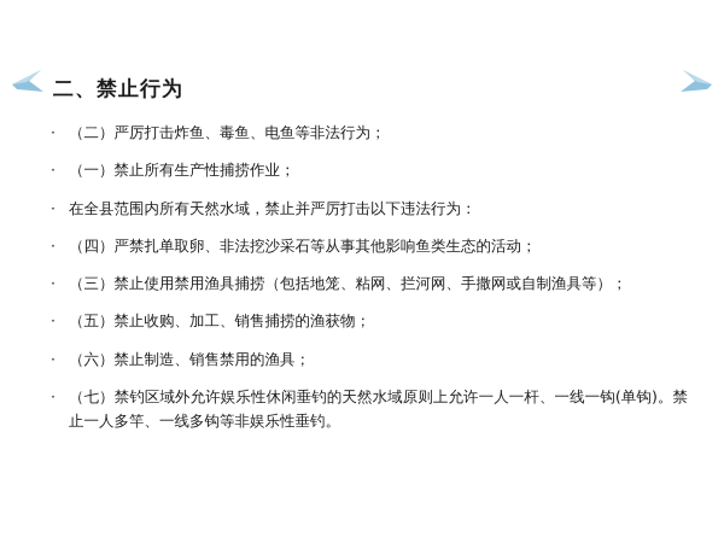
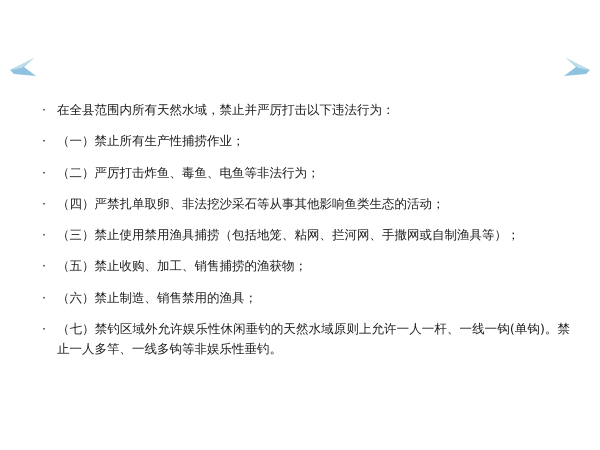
- 二、禁止行为
  ·
- （二）严厉打击炸鱼、毒鱼、电鱼等非法行为；
+ 在全县范围内所有天然水域，禁止并严厉打击以下违法行为：
  ·
  （一）禁止所有生产性捕捞作业；
  ·
- 在全县范围内所有天然水域，禁止并严厉打击以下违法行为：
+ （二）严厉打击炸鱼、毒鱼、电鱼等非法行为；
  ·
  （四）严禁扎单取卵、非法挖沙采石等从事其他影响鱼类生态的活动；
  ·
  （三）禁止使用禁用渔具捕捞（包括地笼、粘网、拦河网、手撒网或自制渔具等）；
  ·
  （五）禁止收购、加工、销售捕捞的渔获物；
  ·
  （六）禁止制造、销售禁用的渔具；
  ·
  （七）禁钓区域外允许娱乐性休闲垂钓的天然水域原则上允许一人一杆、一线一钩(单钩)。禁止一人多竿、一线多钩等非娱乐性垂钓。
